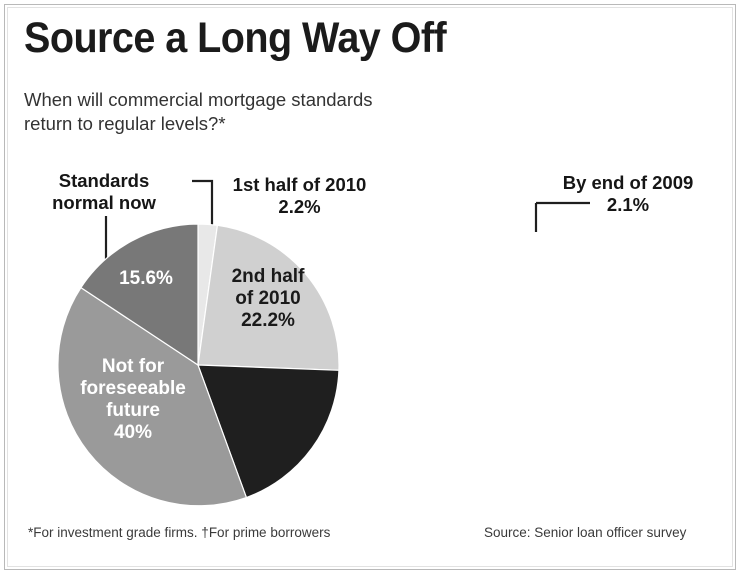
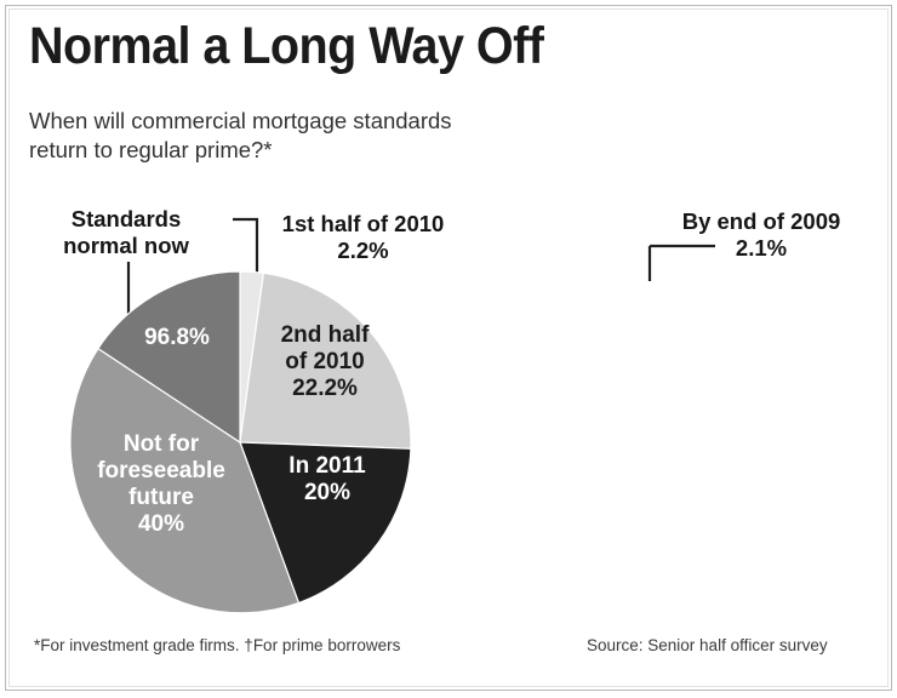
- Source a Long Way Off
+ Normal a Long Way Off
- When will commercial mortgage standards return to regular levels?*
+ When will commercial mortgage standards return to regular prime?*
  Standards
  normal now
  1st half of 2010
  2.2%
- 15.6%
+ 96.8%
  2nd half
  of 2010
  22.2%
+ In 2011
+ 20%
  Not for
  foreseeable
  future
  40%
  By end of 2009
  2.1%
  *For investment grade firms. †For prime borrowers
- Source: Senior loan officer survey
+ Source: Senior half officer survey
